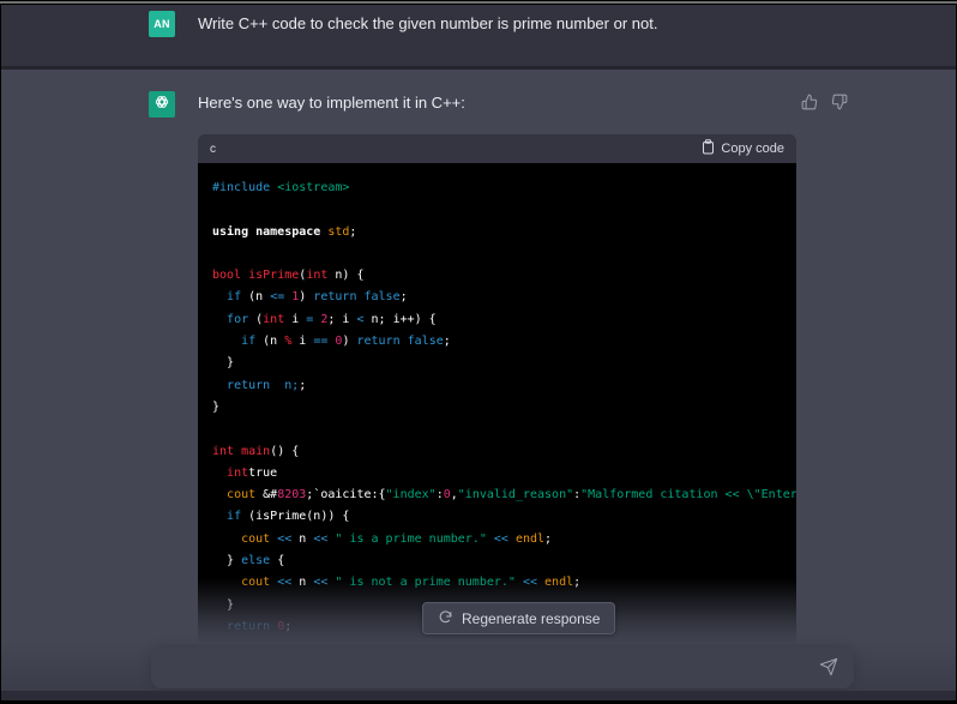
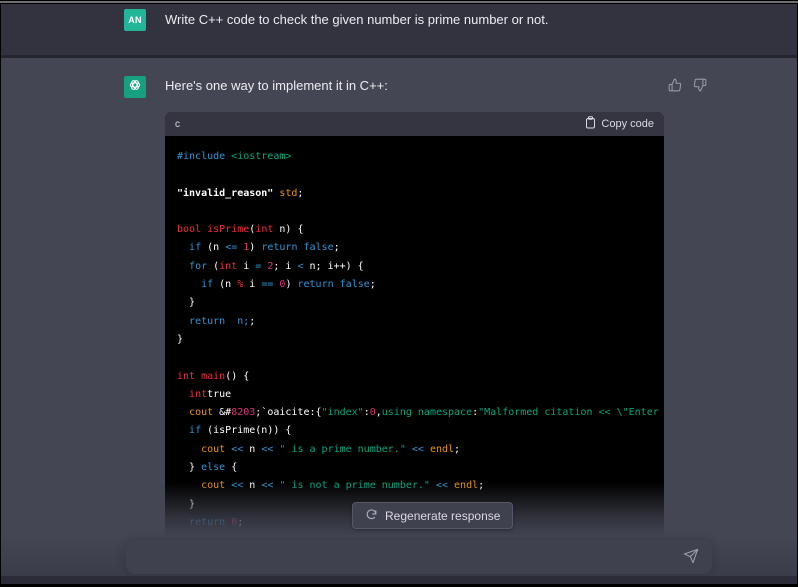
  AN
  Write C++ code to check the given number is prime number or not.
  Here's one way to implement it in C++:
  c
  Copy code
  #include <iostream>
- using namespace std;
+ "invalid_reason" std;
  bool isPrime(int n) {
  if (n <= 1) return false;
  for (int i = 2; i < n; i++) {
  if (n % i == 0) return false;
  }
  return n;;
  }
  int main() {
  inttrue
- cout &#8203;`oaicite:{"index":0,"invalid_reason":"Malformed citation << \"Enter
+ cout &#8203;`oaicite:{"index":0,using namespace:"Malformed citation << \"Enter
  if (isPrime(n)) {
  cout << n << " is a prime number." << endl;
  } else {
  Regenerate response
